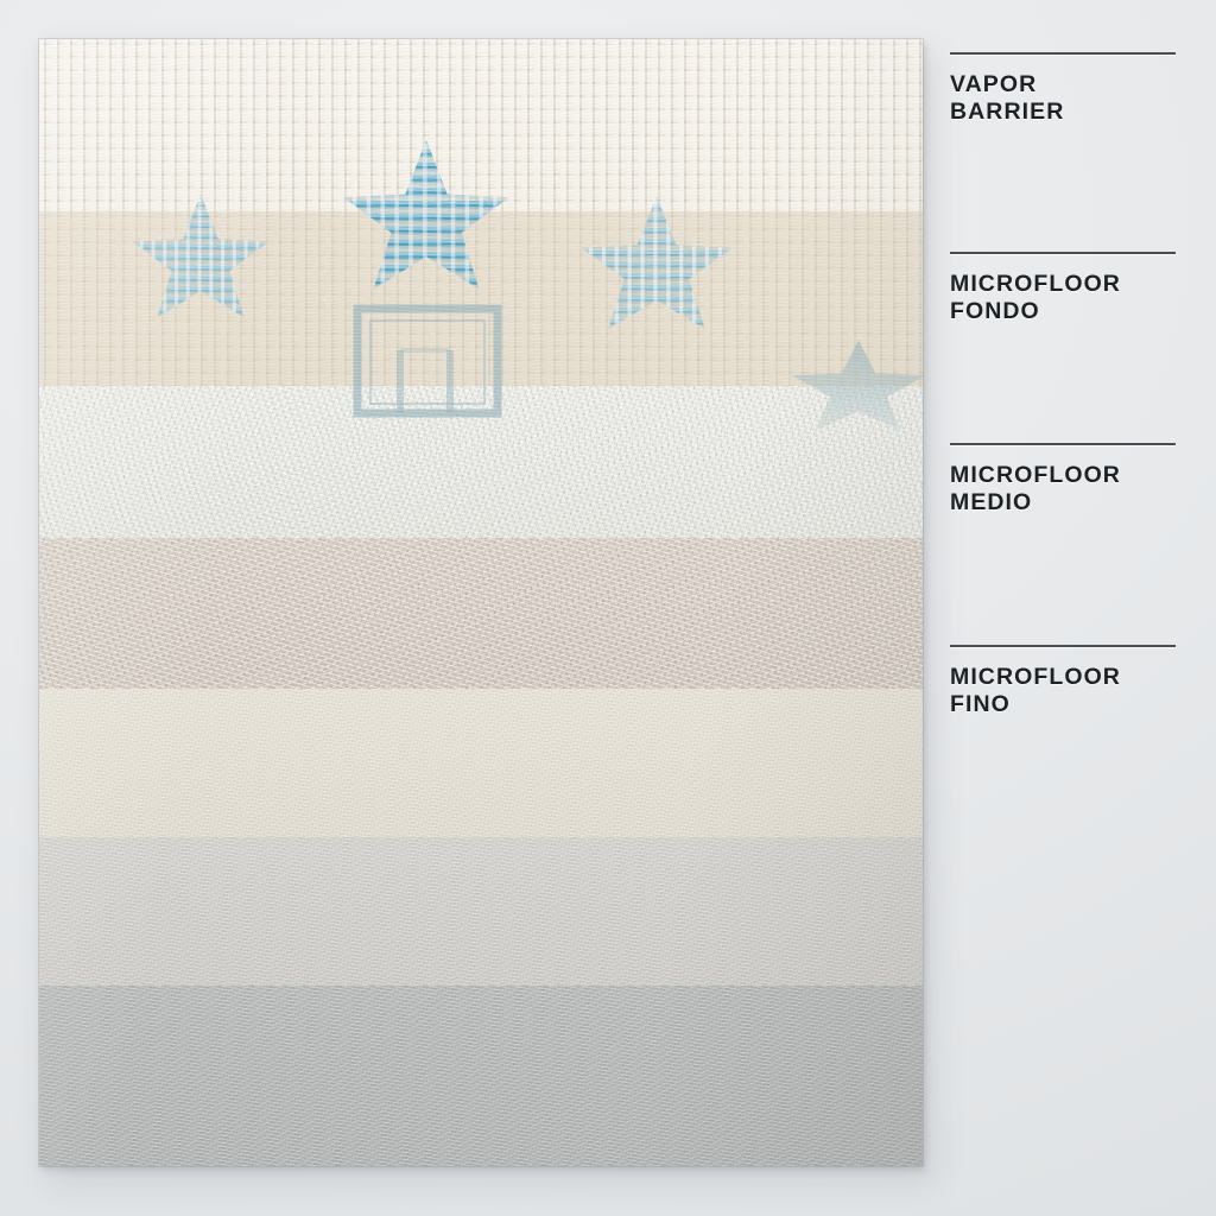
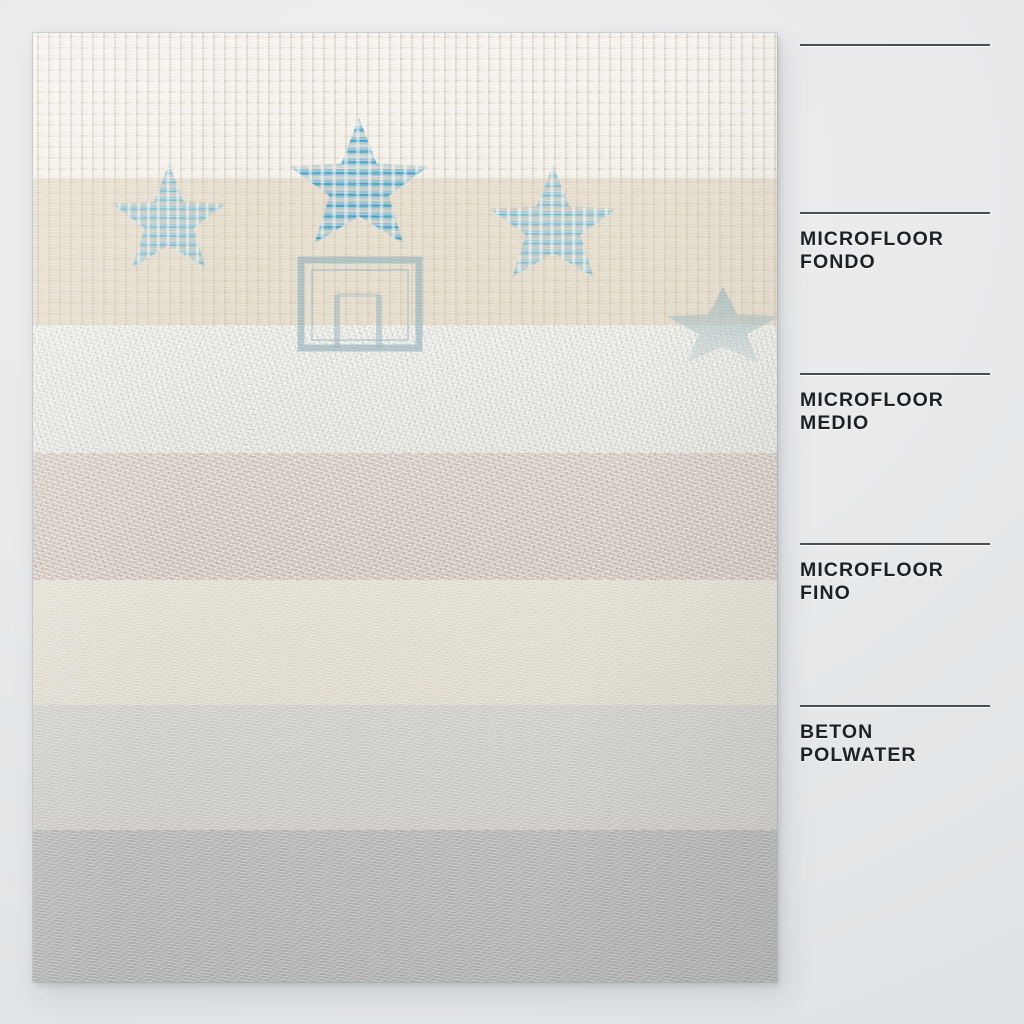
- VAPOR
- BARRIER
  MICROFLOOR
  FONDO
  MICROFLOOR
  MEDIO
  MICROFLOOR
  FINO
+ BETON
+ POLWATER
